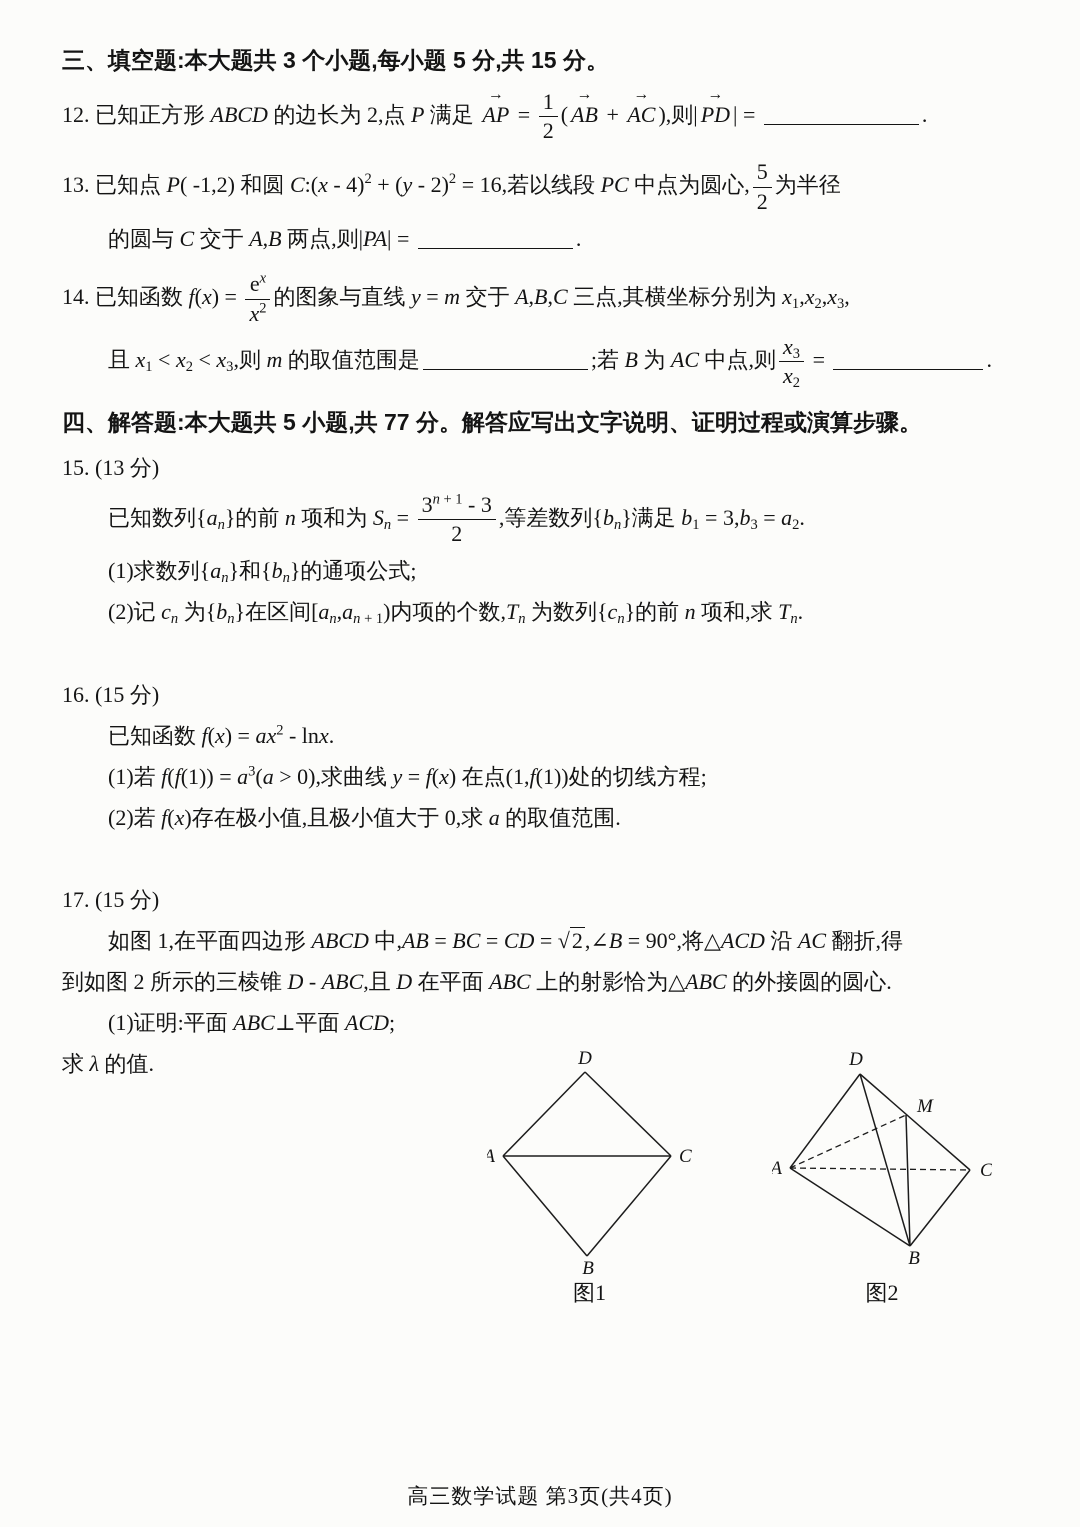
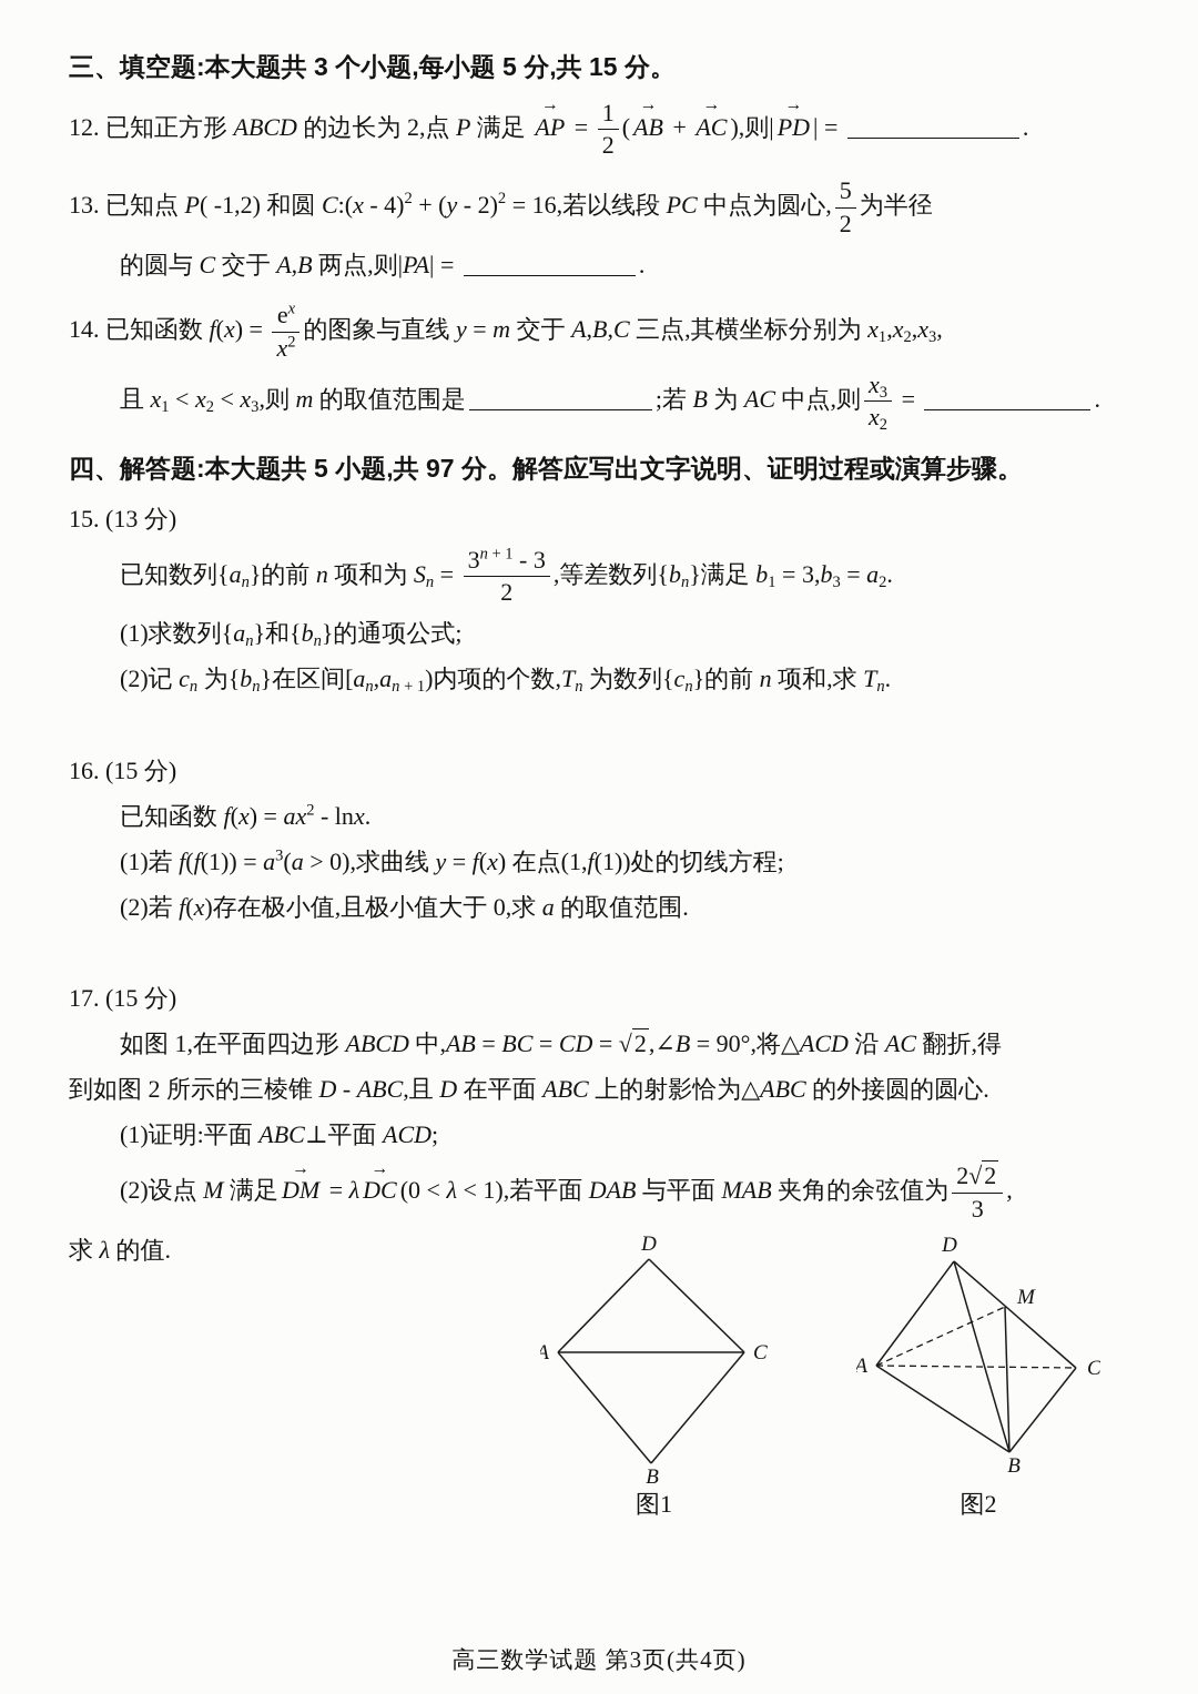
  三、填空题:本大题共 3 个小题,每小题 5 分,共 15 分。
  12. 已知正方形 ABCD 的边长为 2,点 P 满足 AP =
  1
  2
  (AB + AC),则|PD| = .
  13. 已知点 P( -1,2) 和圆 C:(x - 4)2 + (y - 2)2 = 16,若以线段 PC 中点为圆心,
  5
  2
  为半径
  的圆与 C 交于 A,B 两点,则|PA| = .
  14. 已知函数 f(x) =
  ex
  x2
  的图象与直线 y = m 交于 A,B,C 三点,其横坐标分别为 x1,x2,x3,
  且 x1 < x2 < x3,则 m 的取值范围是 ;若 B 为 AC 中点,则
  x3
  x2
  = .
- 四、解答题:本大题共 5 小题,共 77 分。解答应写出文字说明、证明过程或演算步骤。
+ 四、解答题:本大题共 5 小题,共 97 分。解答应写出文字说明、证明过程或演算步骤。
  15. (13 分)
  已知数列{an}的前 n 项和为 Sn =
  3n + 1 - 3
  2
  ,等差数列{bn}满足 b1 = 3,b3 = a2.
  (1)求数列{an}和{bn}的通项公式;
  (2)记 cn 为{bn}在区间[an,an + 1)内项的个数,Tn 为数列{cn}的前 n 项和,求 Tn.
  16. (15 分)
  已知函数 f(x) = ax2 - lnx.
  (1)若 f(f(1)) = a3(a > 0),求曲线 y = f(x) 在点(1,f(1))处的切线方程;
  (2)若 f(x)存在极小值,且极小值大于 0,求 a 的取值范围.
  17. (15 分)
  如图 1,在平面四边形 ABCD 中,AB = BC = CD = 2,∠B = 90°,将△ACD 沿 AC 翻折,得
  到如图 2 所示的三棱锥 D - ABC,且 D 在平面 ABC 上的射影恰为△ABC 的外接圆的圆心.
  (1)证明:平面 ABC⊥平面 ACD;
+ (2)设点 M 满足DM = λDC(0 < λ < 1),若平面 DAB 与平面 MAB 夹角的余弦值为
+ 2 2
+ 3
+ ,
  求 λ 的值.
  D
  A
  C
  B
  图1
  D
  A
  C
  B
  M
  图2
  高三数学试题 第3页(共4页)
